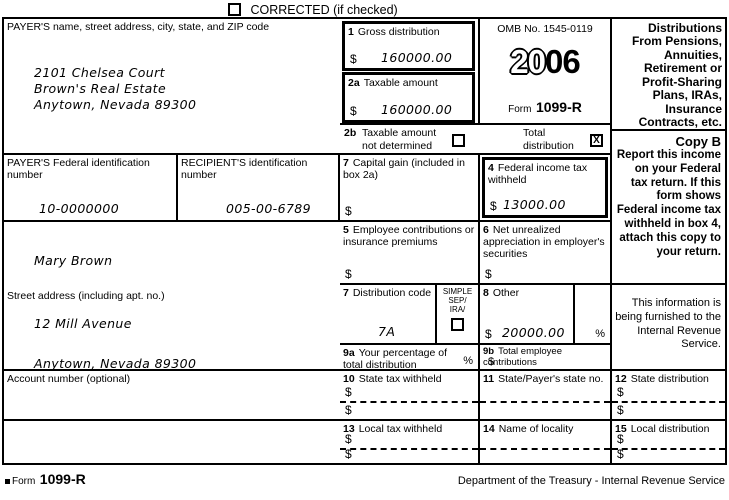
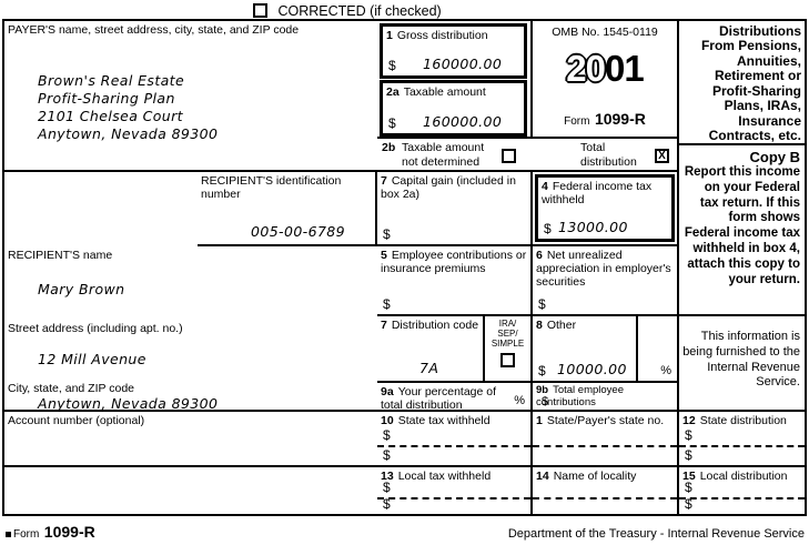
  CORRECTED (if checked)
  PAYER'S name, street address, city, state, and ZIP code
- 2101 Chelsea Court
+ Brown's Real Estate
+ Profit-Sharing Plan
- Brown's Real Estate
+ 2101 Chelsea Court
  Anytown, Nevada 89300
  1 Gross distribution
  $
  160000.00
  2a Taxable amount
  $
  160000.00
  OMB No. 1545-0119
- 2006
+ 2001
  Form 1099-R
  Distributions From Pensions, Annuities, Retirement or Profit-Sharing Plans, IRAs, Insurance Contracts, etc.
  2b
  Taxable amount not determined
  Total distribution
  X
  Copy B
  Report this income on your Federal tax return. If this form shows Federal income tax withheld in box 4, attach this copy to your return.
- PAYER'S Federal identification number
- 10-0000000
  RECIPIENT'S identification number
  005-00-6789
  7 Capital gain (included in box 2a)
  $
  4 Federal income tax withheld
  $
  13000.00
+ RECIPIENT'S name
  Mary Brown
  Street address (including apt. no.)
  12 Mill Avenue
+ City, state, and ZIP code
  Anytown, Nevada 89300
  5 Employee contributions or insurance premiums
  $
  6 Net unrealized appreciation in employer's securities
  $
  7 Distribution code
  7A
- SIMPLE
+ IRA/
  SEP/
- IRA/
+ SIMPLE
  8 Other
  $
- 20000.00
+ 10000.00
  %
  This information is being furnished to the Internal Revenue Service.
  9a Your percentage of total distribution
  %
  9b Total employee contributions
  $
  Account number (optional)
  10 State tax withheld
  $
  $
- 11 State/Payer's state no.
+ 1 State/Payer's state no.
  12 State distribution
  $
  $
  13 Local tax withheld
  $
  $
  14 Name of locality
  15 Local distribution
  $
  $
  Form 1099-R
  Department of the Treasury - Internal Revenue Service
